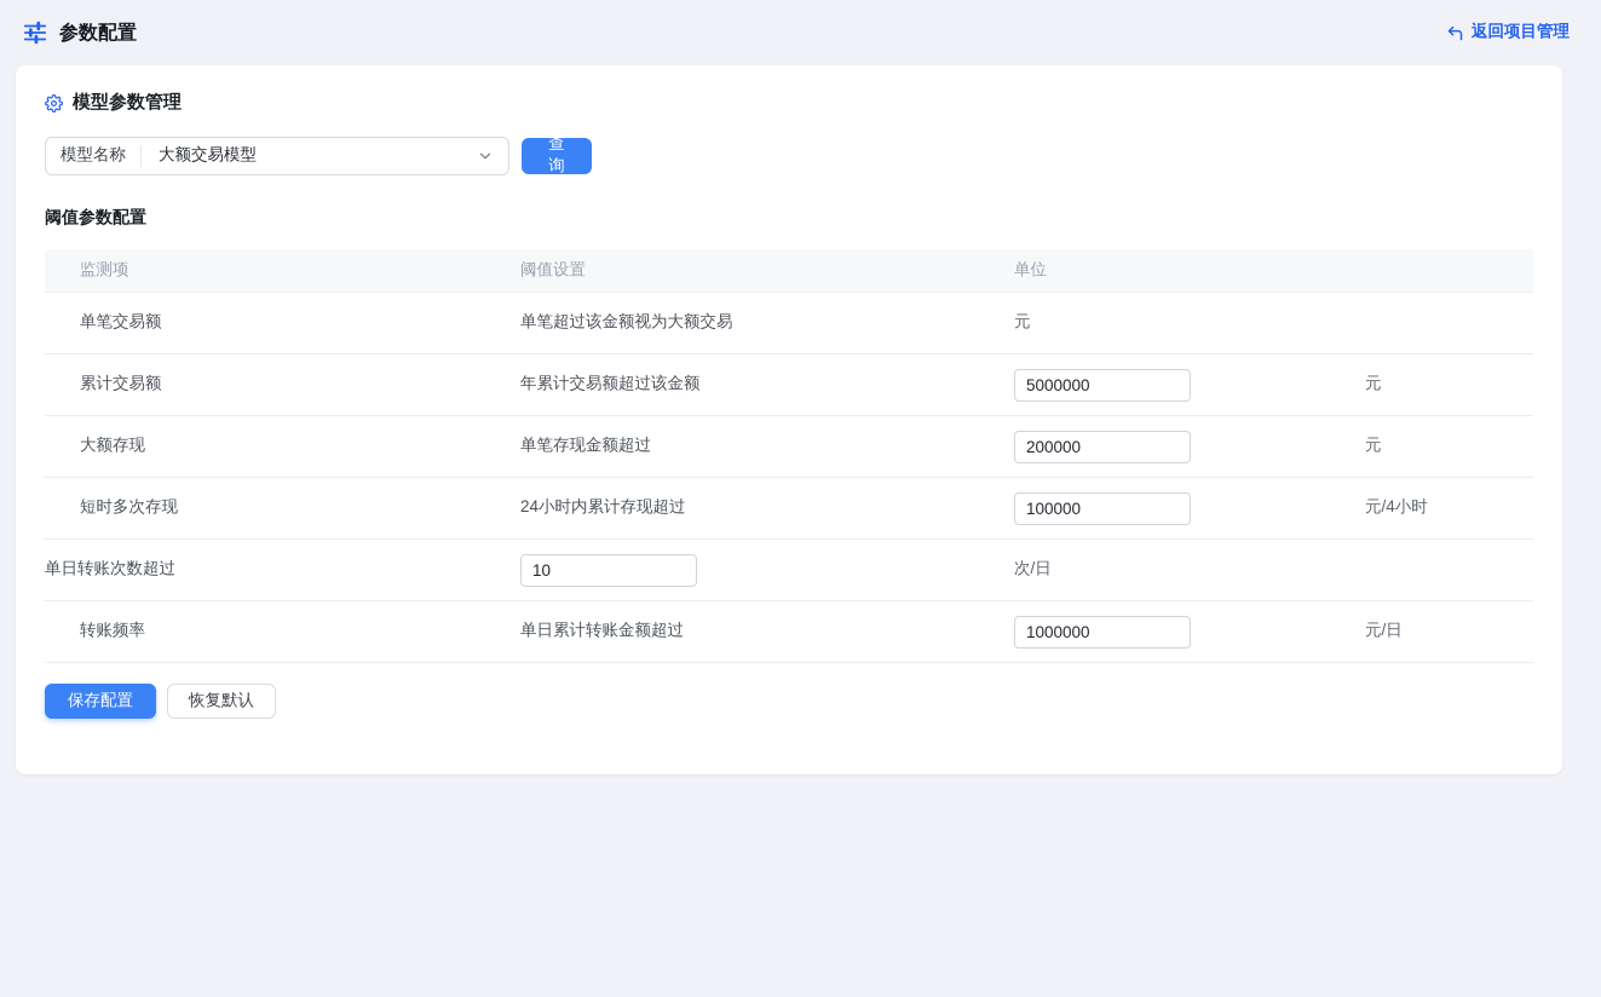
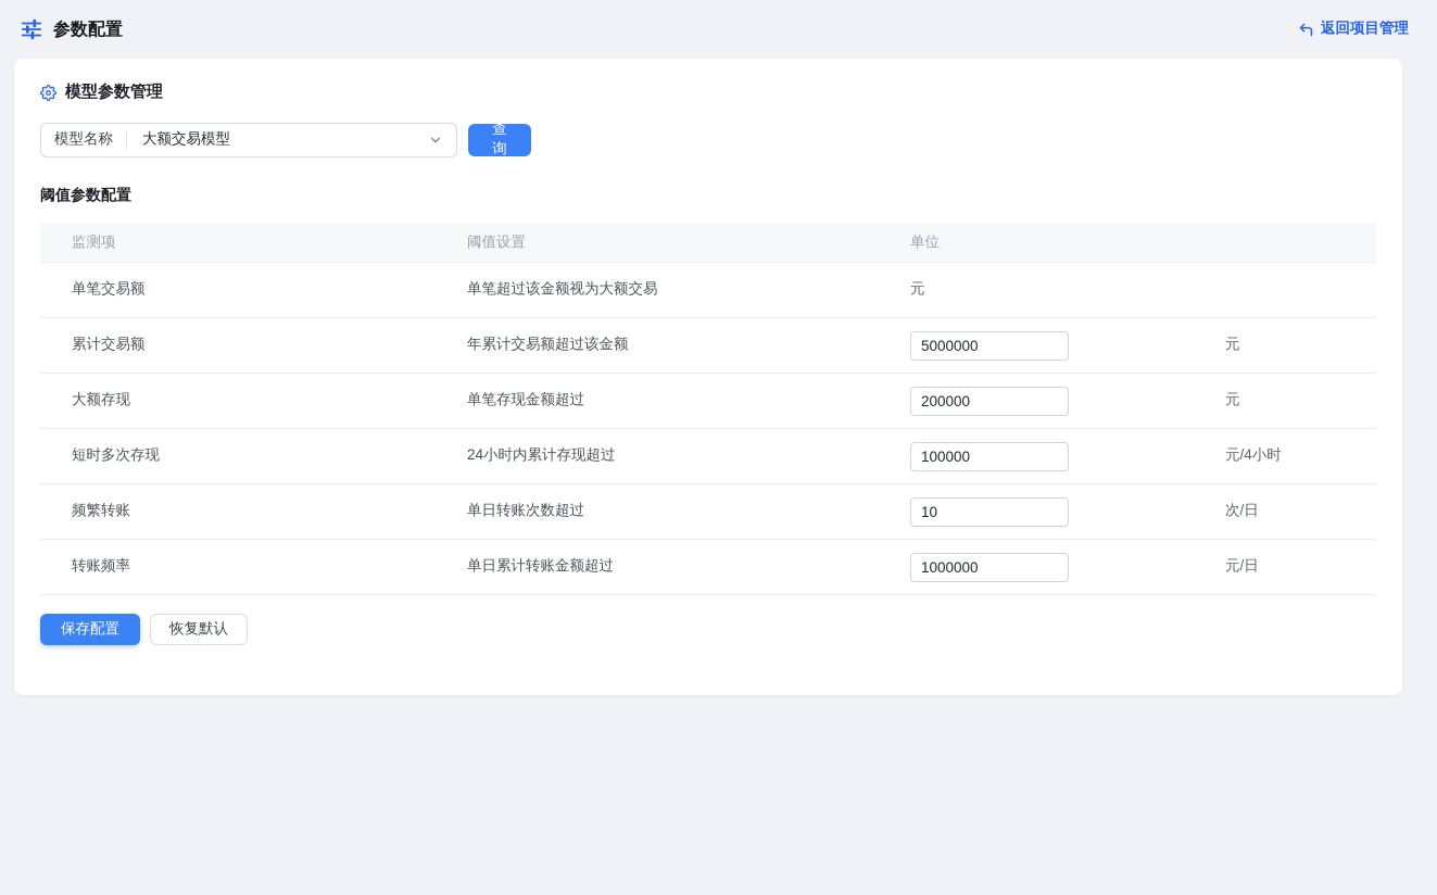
  参数配置
  返回项目管理
  模型参数管理
  模型名称
  大额交易模型
  查询
  阈值参数配置
  监测项
  阈值设置
  单位
  单笔交易额
  单笔超过该金额视为大额交易
  元
  累计交易额
  年累计交易额超过该金额
  5000000
  元
  大额存现
  单笔存现金额超过
  200000
  元
  短时多次存现
  24小时内累计存现超过
  100000
  元/4小时
+ 频繁转账
  单日转账次数超过
  10
  次/日
  转账频率
  单日累计转账金额超过
  1000000
  元/日
  保存配置
  恢复默认
